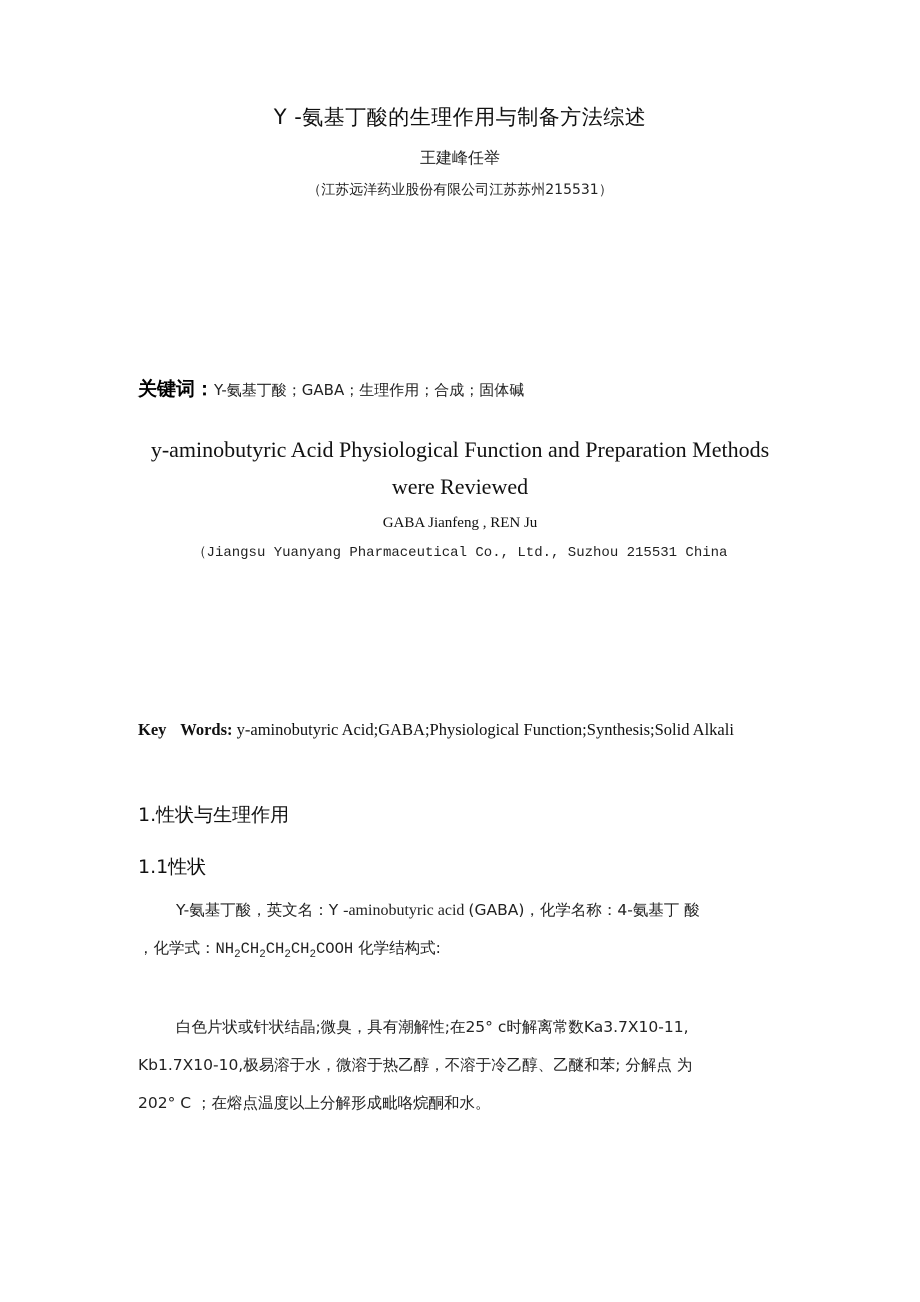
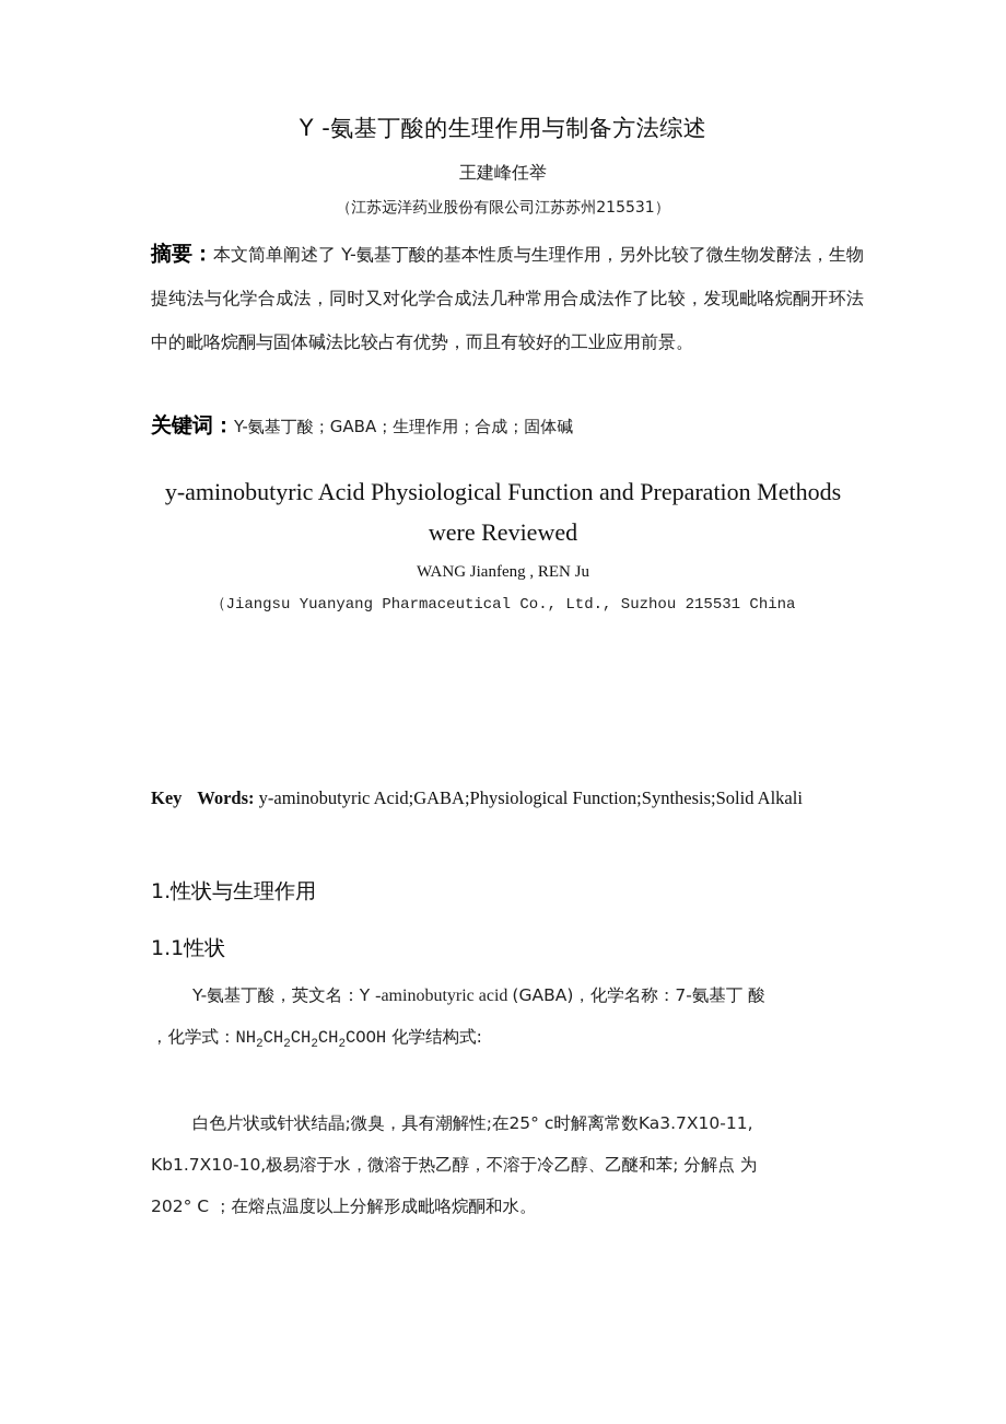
  Y -氨基丁酸的生理作用与制备方法综述
  王建峰任举
  （江苏远洋药业股份有限公司江苏苏州215531）
+ 摘要：本文简单阐述了 Y-氨基丁酸的基本性质与生理作用，另外比较了微生物发酵法，生物提纯法与化学合成法，同时又对化学合成法几种常用合成法作了比较，发现毗咯烷酮开环法中的毗咯烷酮与固体碱法比较占有优势，而且有较好的工业应用前景。
  关键词：Y-氨基丁酸；GABA；生理作用；合成；固体碱
  y-aminobutyric Acid Physiological Function and Preparation Methods
  were Reviewed
- GABA Jianfeng , REN Ju
+ WANG Jianfeng , REN Ju
  （Jiangsu Yuanyang Pharmaceutical Co., Ltd., Suzhou 215531 China
  Key Words: y-aminobutyric Acid;GABA;Physiological Function;Synthesis;Solid Alkali
  1.性状与生理作用
  1.1性状
- Y-氨基丁酸，英文名：Y -aminobutyric acid (GABA)，化学名称：4-氨基丁 酸
+ Y-氨基丁酸，英文名：Y -aminobutyric acid (GABA)，化学名称：7-氨基丁 酸
  ，化学式：NH2CH2CH2CH2COOH 化学结构式:
  白色片状或针状结晶;微臭，具有潮解性;在25° c时解离常数Ka3.7X10-11,
  Kb1.7X10-10,极易溶于水，微溶于热乙醇，不溶于冷乙醇、乙醚和苯; 分解点 为
  202° C ；在熔点温度以上分解形成毗咯烷酮和水。
